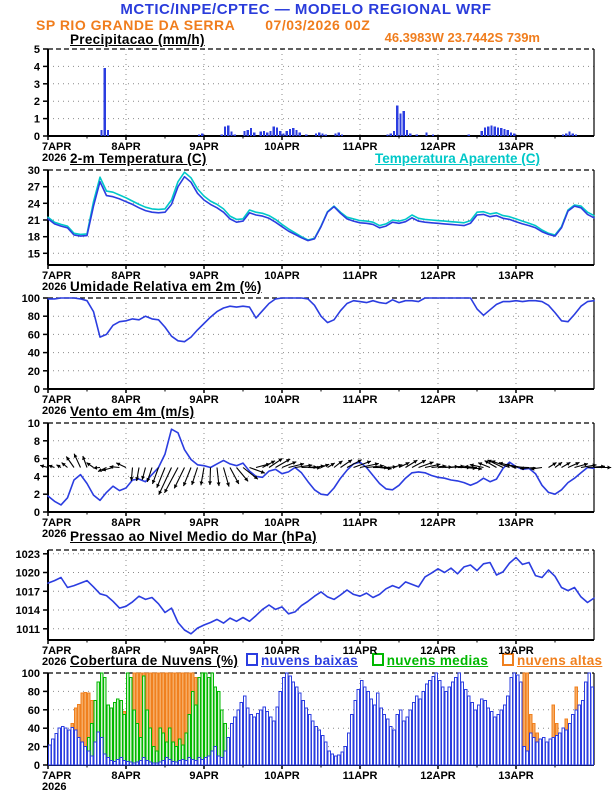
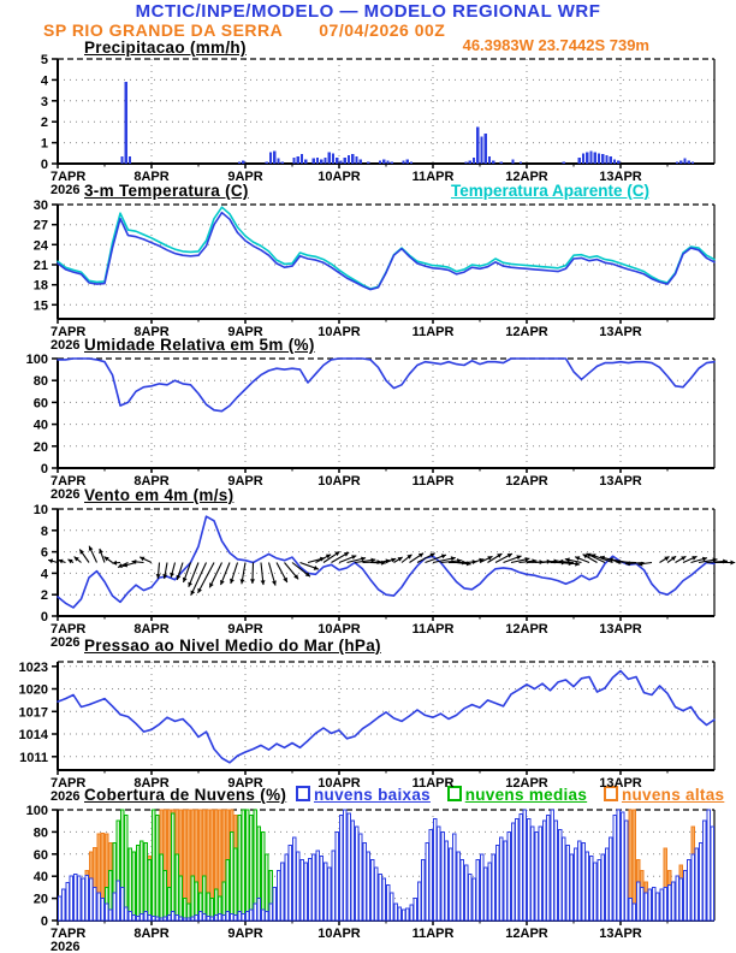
- MCTIC/INPE/CPTEC — MODELO REGIONAL WRF
+ MCTIC/INPE/MODELO — MODELO REGIONAL WRF
- SP RIO GRANDE DA SERRA 07/03/2026 00Z
+ SP RIO GRANDE DA SERRA 07/04/2026 00Z
  46.3983W 23.7442S 739m
  Precipitacao (mm/h)
- 2-m Temperatura (C)
+ 3-m Temperatura (C)
  Temperatura Aparente (C)
- Umidade Relativa em 2m (%)
+ Umidade Relativa em 5m (%)
  Vento em 4m (m/s)
  Pressao ao Nivel Medio do Mar (hPa)
  Cobertura de Nuvens (%)
  nuvens baixas nuvens medias nuvens altas
  0
  1
  2
  3
  4
  5
  7APR
  2026
  8APR
  9APR
  10APR
  11APR
  12APR
  13APR
  15
  18
  21
  24
  27
  30
  7APR
  2026
  8APR
  9APR
  10APR
  11APR
  12APR
  13APR
  0
  20
  40
  60
  80
  100
  7APR
  2026
  8APR
  9APR
  10APR
  11APR
  12APR
  13APR
  0
  2
  4
  6
  8
  10
  7APR
  2026
  8APR
  9APR
  10APR
  11APR
  12APR
  13APR
  1011
  1014
  1017
  1020
  1023
  7APR
  2026
  8APR
  9APR
  10APR
  11APR
  12APR
  13APR
  0
  20
  40
  60
  80
  100
  7APR
  2026
  8APR
  9APR
  10APR
  11APR
  12APR
  13APR
